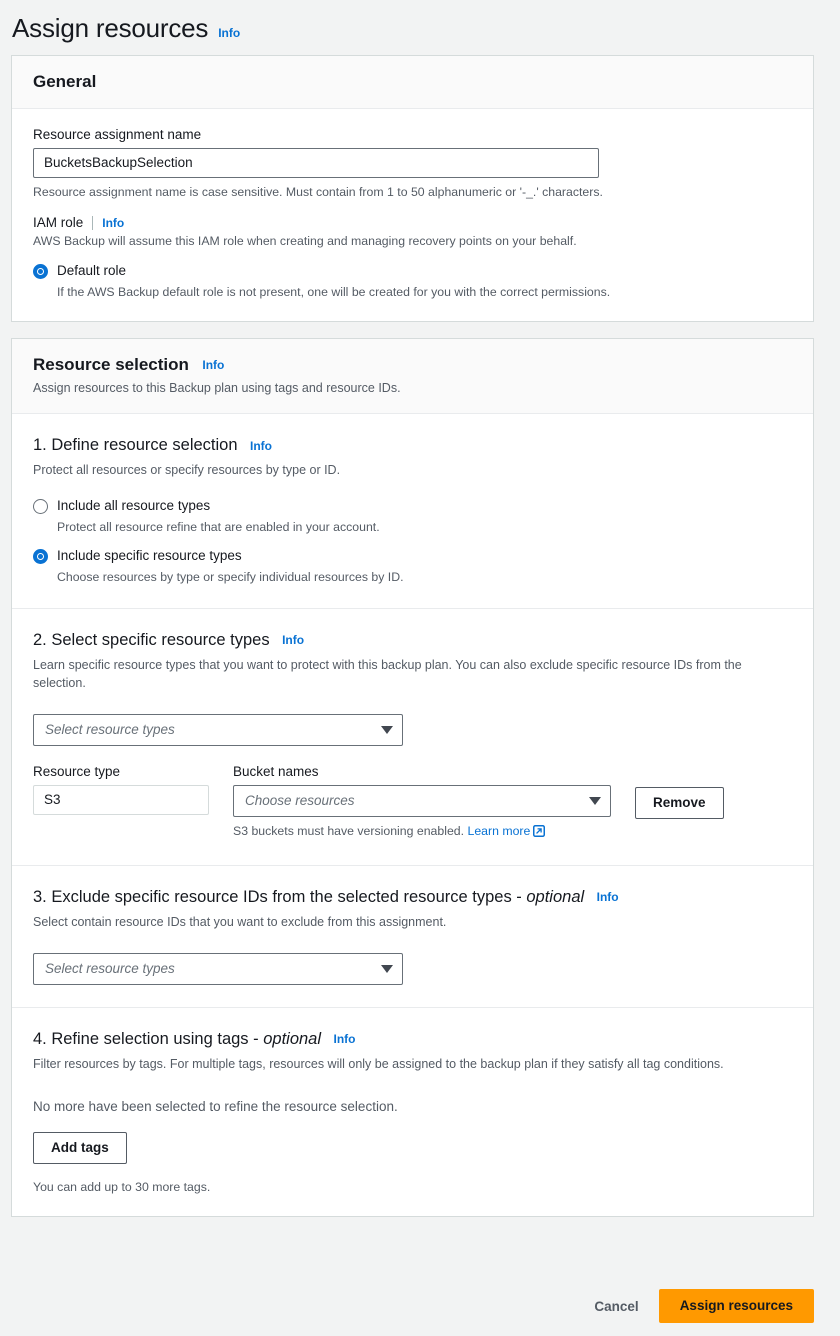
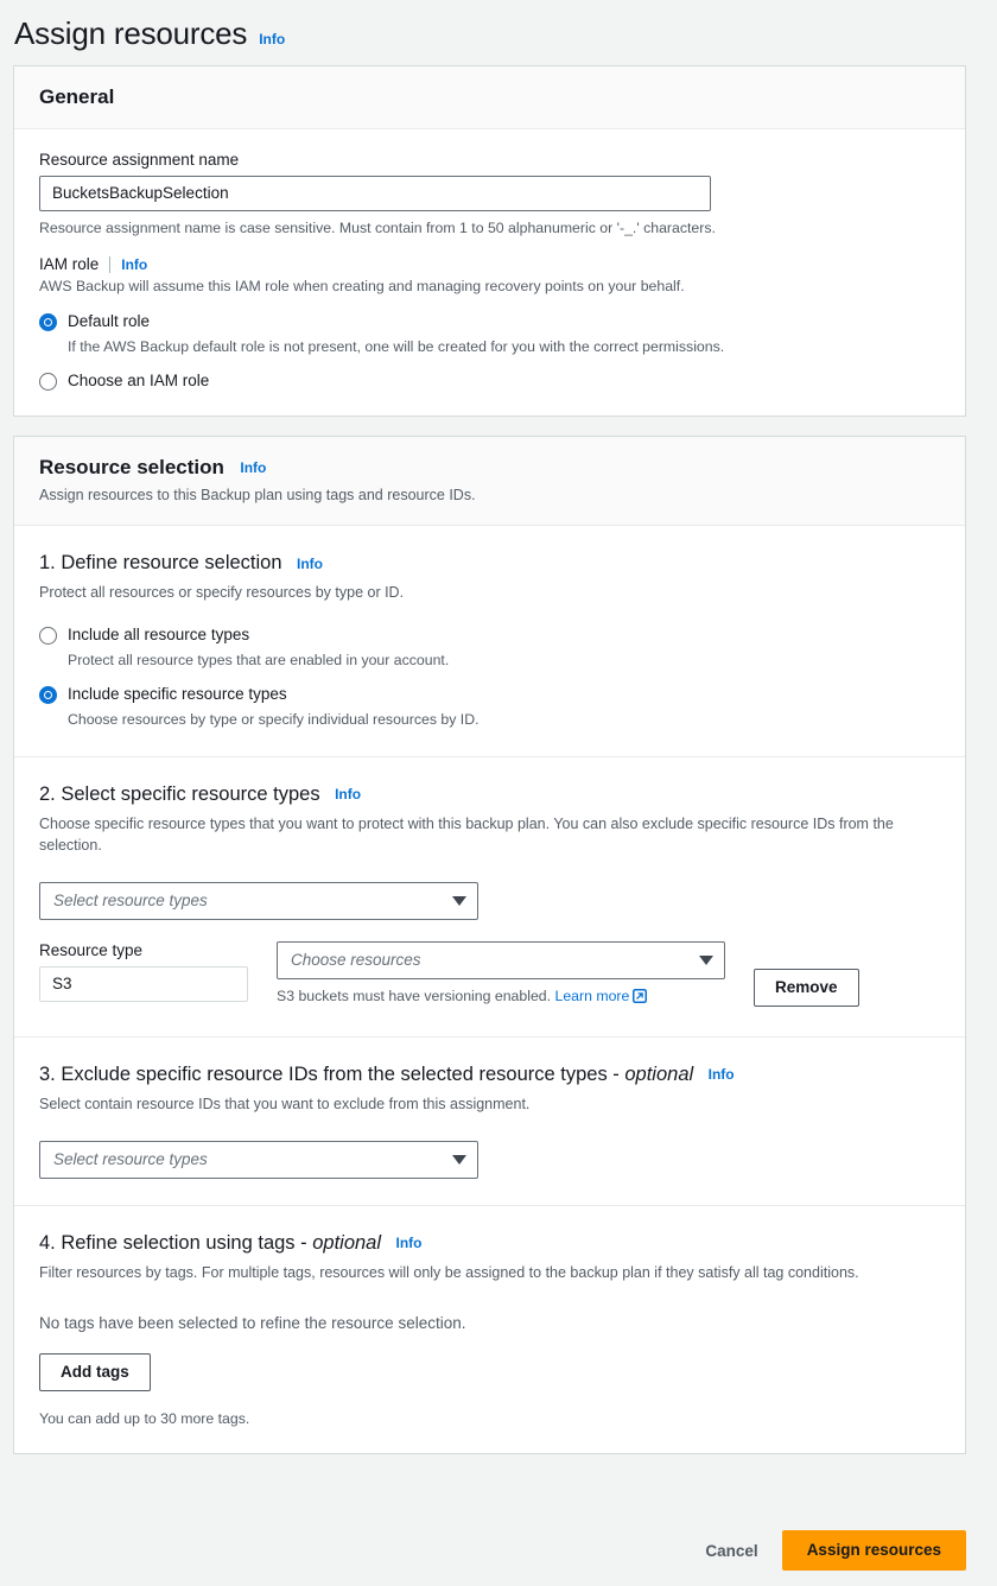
  Assign resources
  Info
  General
  Resource assignment name
  BucketsBackupSelection
  Resource assignment name is case sensitive. Must contain from 1 to 50 alphanumeric or '-_.' characters.
  IAM role
  Info
  AWS Backup will assume this IAM role when creating and managing recovery points on your behalf.
  Default role
  If the AWS Backup default role is not present, one will be created for you with the correct permissions.
+ Choose an IAM role
  Resource selection Info
  Assign resources to this Backup plan using tags and resource IDs.
  1. Define resource selection Info
  Protect all resources or specify resources by type or ID.
  Include all resource types
- Protect all resource refine that are enabled in your account.
+ Protect all resource types that are enabled in your account.
  Include specific resource types
  Choose resources by type or specify individual resources by ID.
  2. Select specific resource types Info
- Learn specific resource types that you want to protect with this backup plan. You can also exclude specific resource IDs from the selection.
+ Choose specific resource types that you want to protect with this backup plan. You can also exclude specific resource IDs from the selection.
  Select resource types
  Resource type
  S3
- Bucket names
  Choose resources
  S3 buckets must have versioning enabled. Learn more
  Remove
  3. Exclude specific resource IDs from the selected resource types - optional Info
  Select contain resource IDs that you want to exclude from this assignment.
  Select resource types
  4. Refine selection using tags - optional Info
  Filter resources by tags. For multiple tags, resources will only be assigned to the backup plan if they satisfy all tag conditions.
- No more have been selected to refine the resource selection.
+ No tags have been selected to refine the resource selection.
  Add tags
  You can add up to 30 more tags.
  Cancel
  Assign resources
